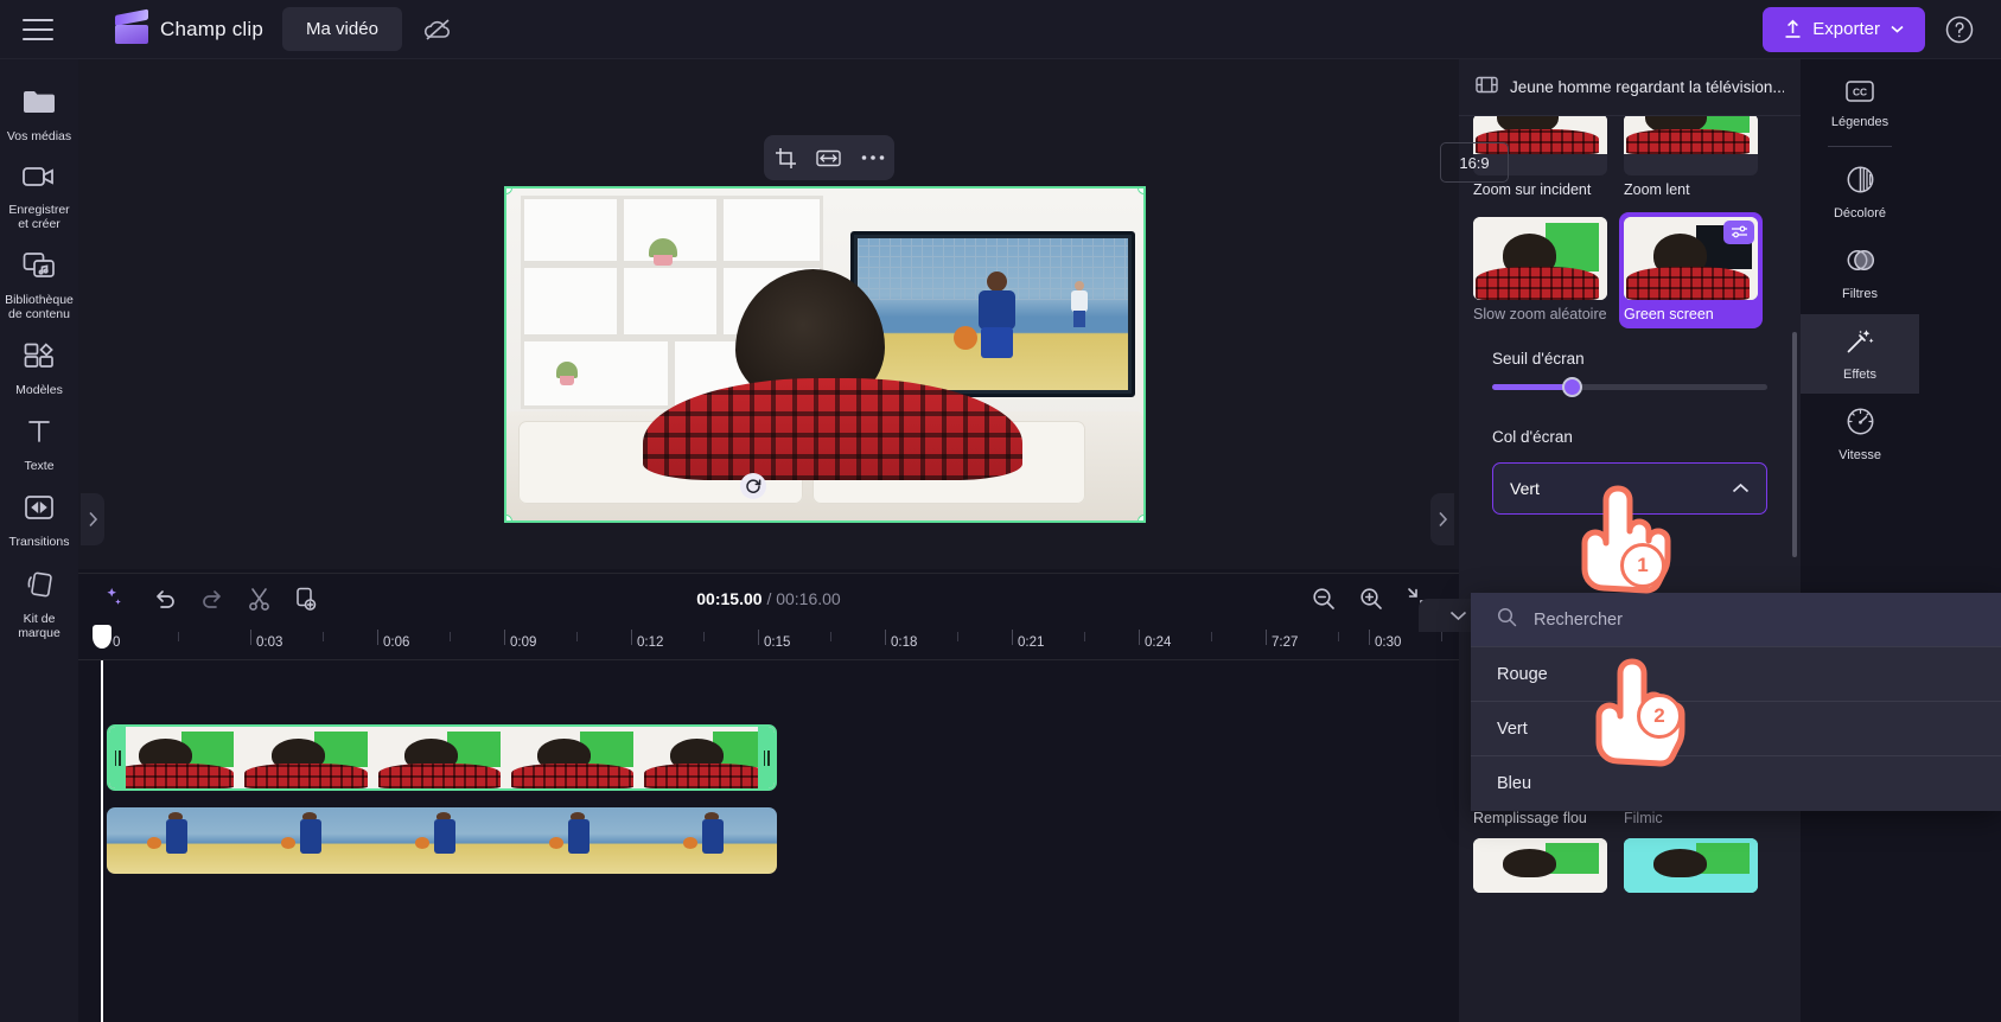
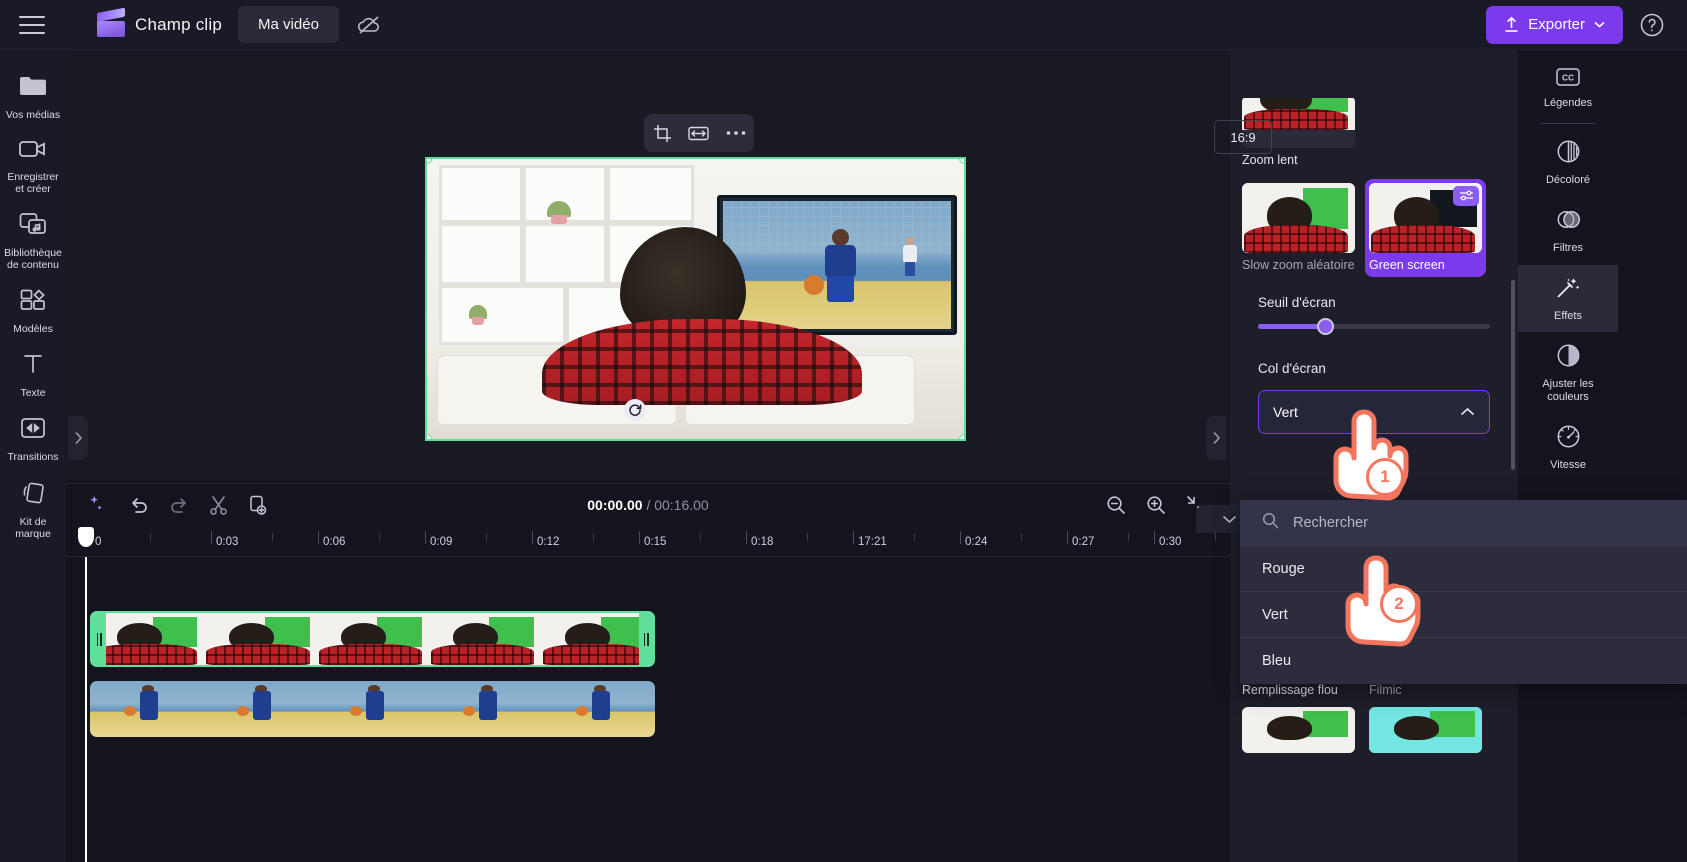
  Champ clip
  Ma vidéo
  Exporter
  Vos médias
  Enregistrer
  et créer
  Bibliothèque
  de contenu
  Modèles
  Texte
  Transitions
  Kit de marque
  16:9
- 00:15.00 / 00:16.00
+ 00:00.00 / 00:16.00
  0
  0:03
  0:06
  0:09
  0:12
  0:15
  0:18
- 0:21
+ 17:21
  0:24
- 7:27
+ 0:27
  0:30
- Jeune homme regardant la télévision...
- Zoom sur incident
  Zoom lent
  Slow zoom aléatoire
  Green screen
  Seuil d'écran
  Col d'écran
  Vert
  Remplissage flou
  Filmic
  Rechercher
  Rouge
  Vert
  Bleu
  CC
  Légendes
  Décoloré
  Filtres
  Effets
+ Ajuster les
+ couleurs
  Vitesse
  1
  2
